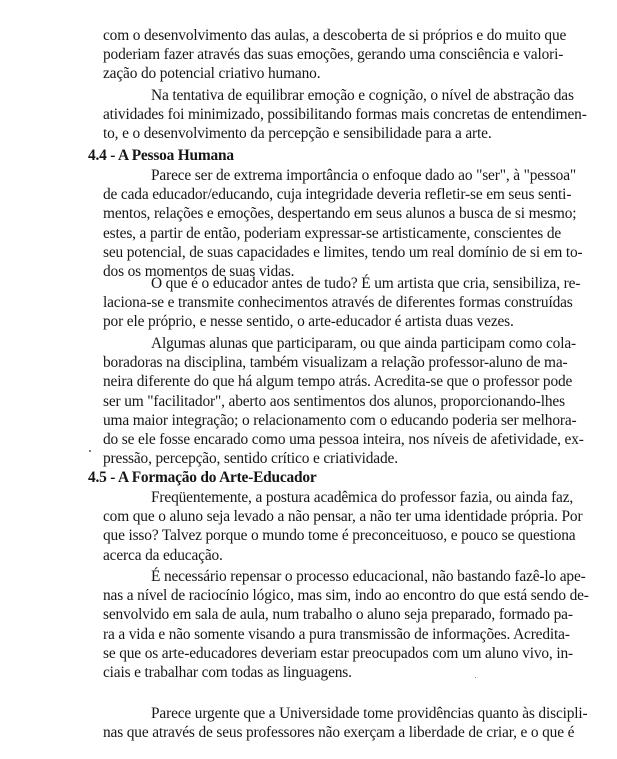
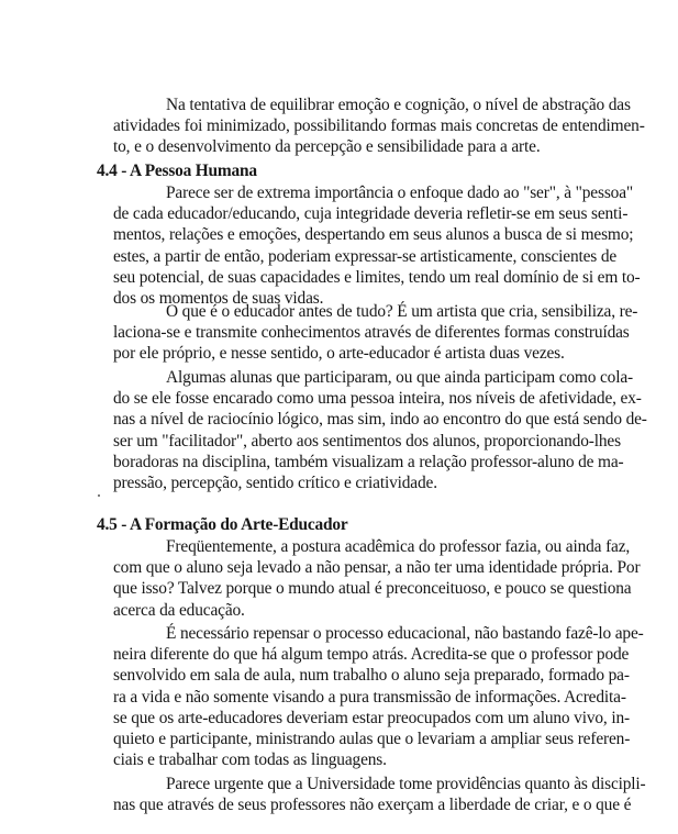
- com o desenvolvimento das aulas, a descoberta de si próprios e do muito que
- poderiam fazer através das suas emoções, gerando uma consciência e valori-
- zação do potencial criativo humano.
  Na tentativa de equilibrar emoção e cognição, o nível de abstração das
  atividades foi minimizado, possibilitando formas mais concretas de entendimen-
  to, e o desenvolvimento da percepção e sensibilidade para a arte.
  4.4 - A Pessoa Humana
  Parece ser de extrema importância o enfoque dado ao "ser", à "pessoa"
  de cada educador/educando, cuja integridade deveria refletir-se em seus senti-
  mentos, relações e emoções, despertando em seus alunos a busca de si mesmo;
  estes, a partir de então, poderiam expressar-se artisticamente, conscientes de
  seu potencial, de suas capacidades e limites, tendo um real domínio de si em to-
  dos os momentos de suas vidas.
  O que é o educador antes de tudo? É um artista que cria, sensibiliza, re-
  laciona-se e transmite conhecimentos através de diferentes formas construídas
  por ele próprio, e nesse sentido, o arte-educador é artista duas vezes.
  Algumas alunas que participaram, ou que ainda participam como cola-
- boradoras na disciplina, também visualizam a relação professor-aluno de ma-
+ do se ele fosse encarado como uma pessoa inteira, nos níveis de afetividade, ex-
- neira diferente do que há algum tempo atrás. Acredita-se que o professor pode
+ nas a nível de raciocínio lógico, mas sim, indo ao encontro do que está sendo de-
  ser um "facilitador", aberto aos sentimentos dos alunos, proporcionando-lhes
- uma maior integração; o relacionamento com o educando poderia ser melhora-
- do se ele fosse encarado como uma pessoa inteira, nos níveis de afetividade, ex-
+ boradoras na disciplina, também visualizam a relação professor-aluno de ma-
  pressão, percepção, sentido crítico e criatividade.
  4.5 - A Formação do Arte-Educador
  Freqüentemente, a postura acadêmica do professor fazia, ou ainda faz,
  com que o aluno seja levado a não pensar, a não ter uma identidade própria. Por
- que isso? Talvez porque o mundo tome é preconceituoso, e pouco se questiona
+ que isso? Talvez porque o mundo atual é preconceituoso, e pouco se questiona
  acerca da educação.
  É necessário repensar o processo educacional, não bastando fazê-lo ape-
- nas a nível de raciocínio lógico, mas sim, indo ao encontro do que está sendo de-
+ neira diferente do que há algum tempo atrás. Acredita-se que o professor pode
  senvolvido em sala de aula, num trabalho o aluno seja preparado, formado pa-
  ra a vida e não somente visando a pura transmissão de informações. Acredita-
  se que os arte-educadores deveriam estar preocupados com um aluno vivo, in-
+ quieto e participante, ministrando aulas que o levariam a ampliar seus referen-
  ciais e trabalhar com todas as linguagens.
  Parece urgente que a Universidade tome providências quanto às discipli-
  nas que através de seus professores não exerçam a liberdade de criar, e o que é
